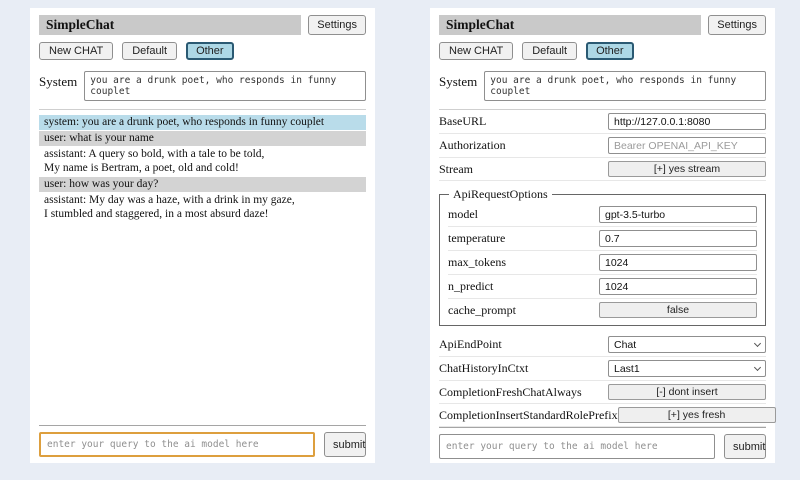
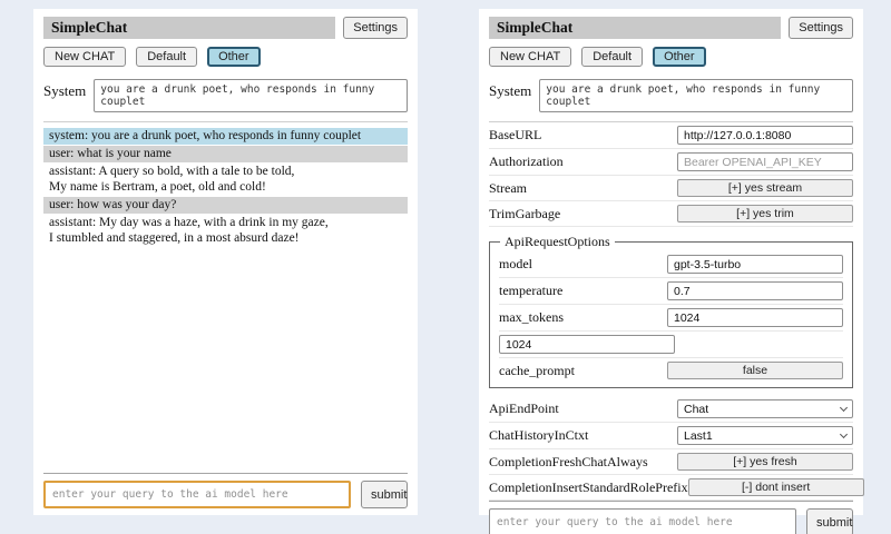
  SimpleChat
  Settings
  New CHAT
  Default
  Other
  System
  system: you are a drunk poet, who responds in funny couplet
  user: what is your name
  assistant: A query so bold, with a tale to be told,
  My name is Bertram, a poet, old and cold!
  user: how was your day?
  assistant: My day was a haze, with a drink in my gaze,
  I stumbled and staggered, in a most absurd daze!
  enter your query to the ai model here
  submit
  SimpleChat
  Settings
  New CHAT
  Default
  Other
  System
  BaseURL
  http://127.0.0.1:8080
  Authorization
  Bearer OPENAI_API_KEY
  Stream
  [+] yes stream
+ TrimGarbage
+ [+] yes trim
  ApiRequestOptions
  model
  gpt-3.5-turbo
  temperature
  0.7
  max_tokens
  1024
- n_predict
  1024
  cache_prompt
  false
  ApiEndPoint
  Chat
  ChatHistoryInCtxt
  Last1
  CompletionFreshChatAlways
- [-] dont insert
+ [+] yes fresh
  CompletionInsertStandardRolePrefix
- [+] yes fresh
+ [-] dont insert
  enter your query to the ai model here
  submit
